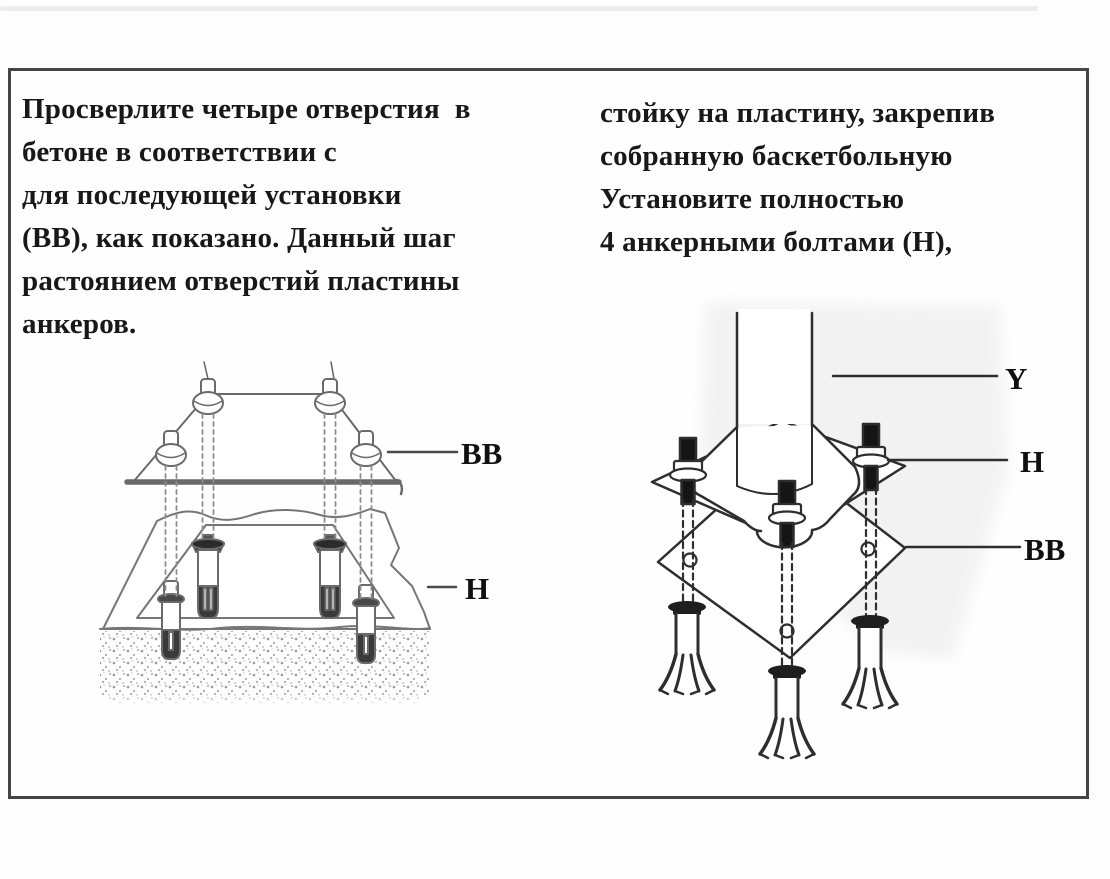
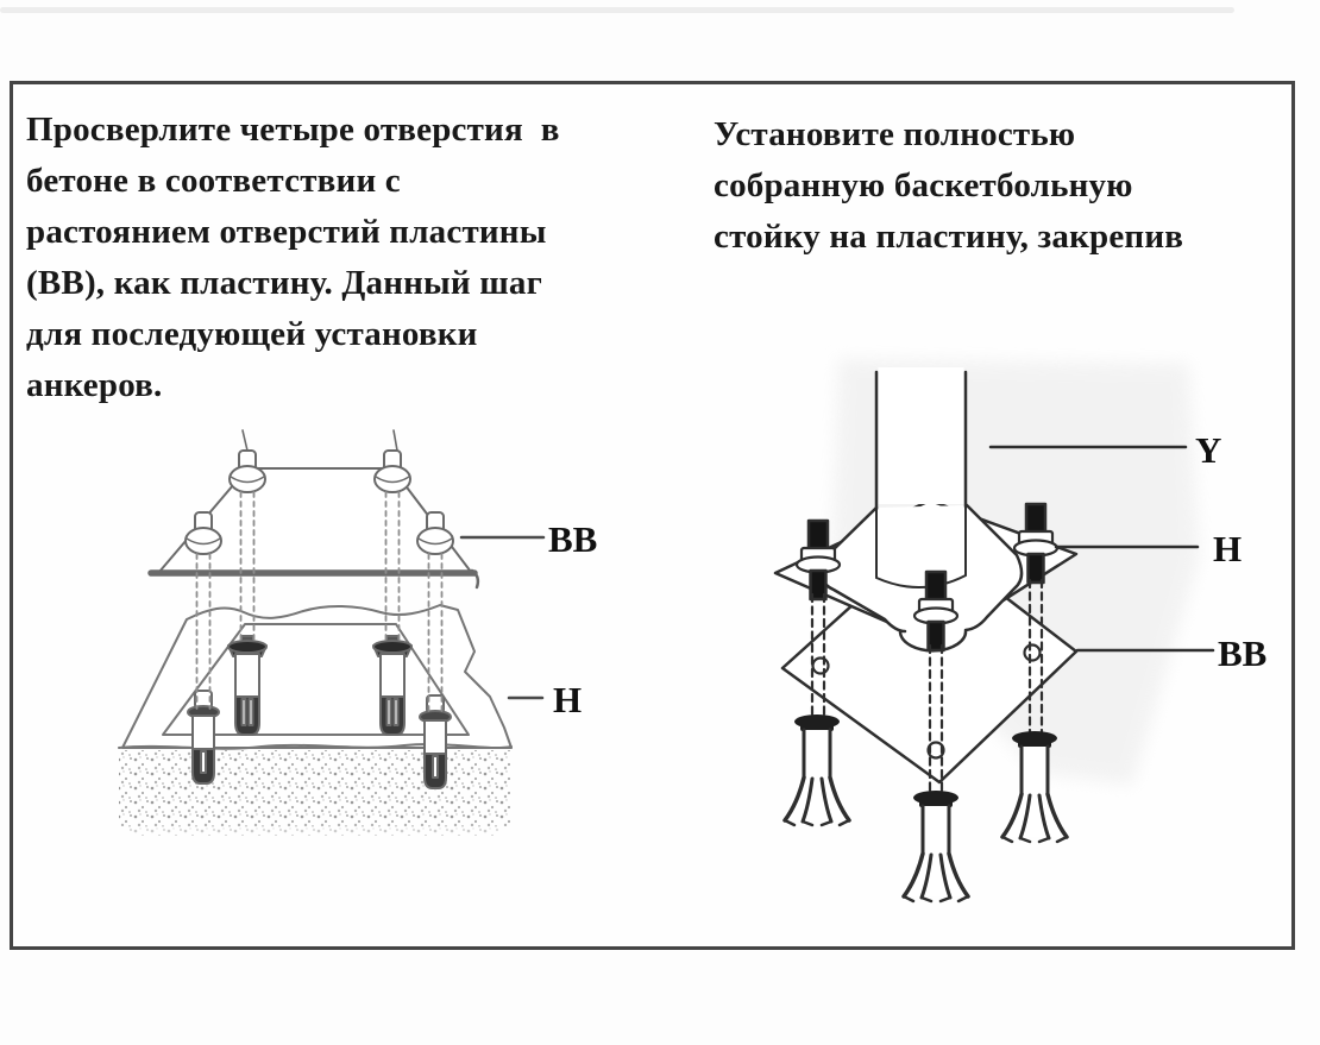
  Просверлите четыре отверстия в
  бетоне в соответствии с
- для последующей установки
+ растоянием отверстий пластины
- (ВВ), как показано. Данный шаг
+ (ВВ), как пластину. Данный шаг
- растоянием отверстий пластины
+ для последующей установки
  анкеров.
- стойку на пластину, закрепив
+ Установите полностью
  собранную баскетбольную
- Установите полностью
+ стойку на пластину, закрепив
- 4 анкерными болтами (Н),
  BB
  H
  Y
  H
  BB
